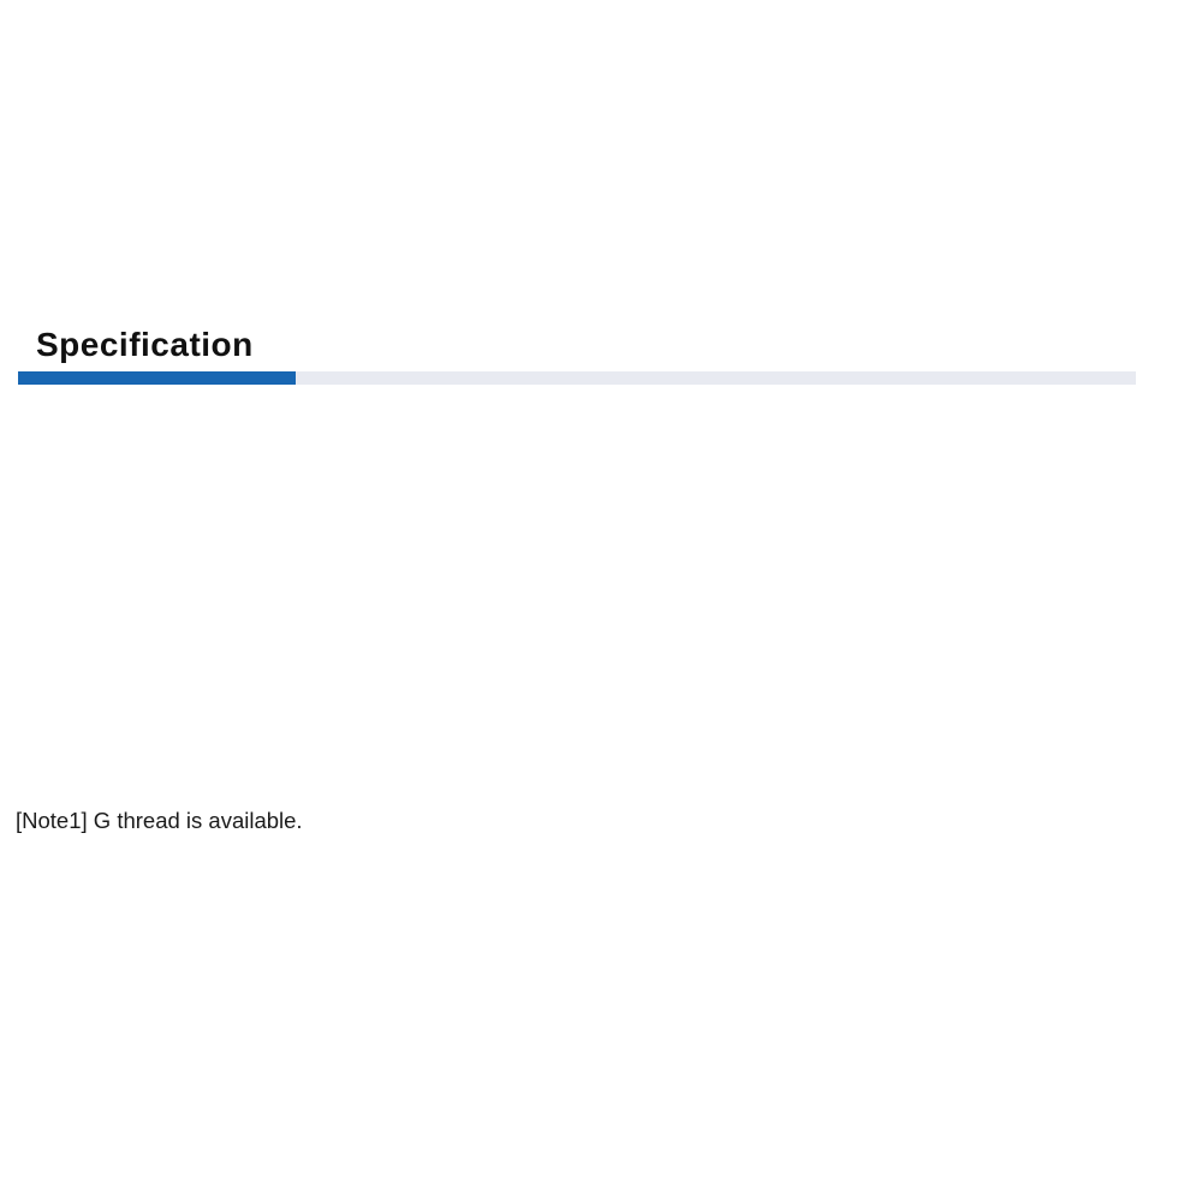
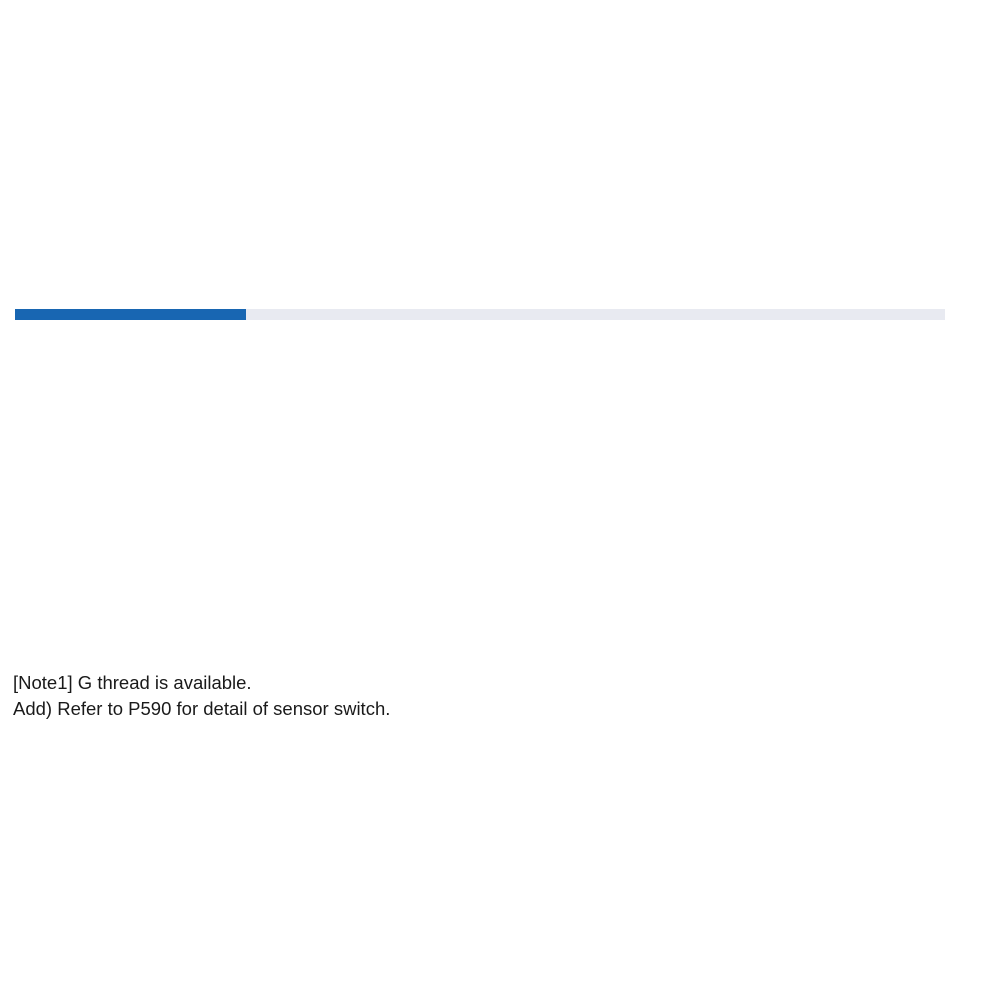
- Specification
  [Note1] G thread is available.
+ Add) Refer to P590 for detail of sensor switch.
